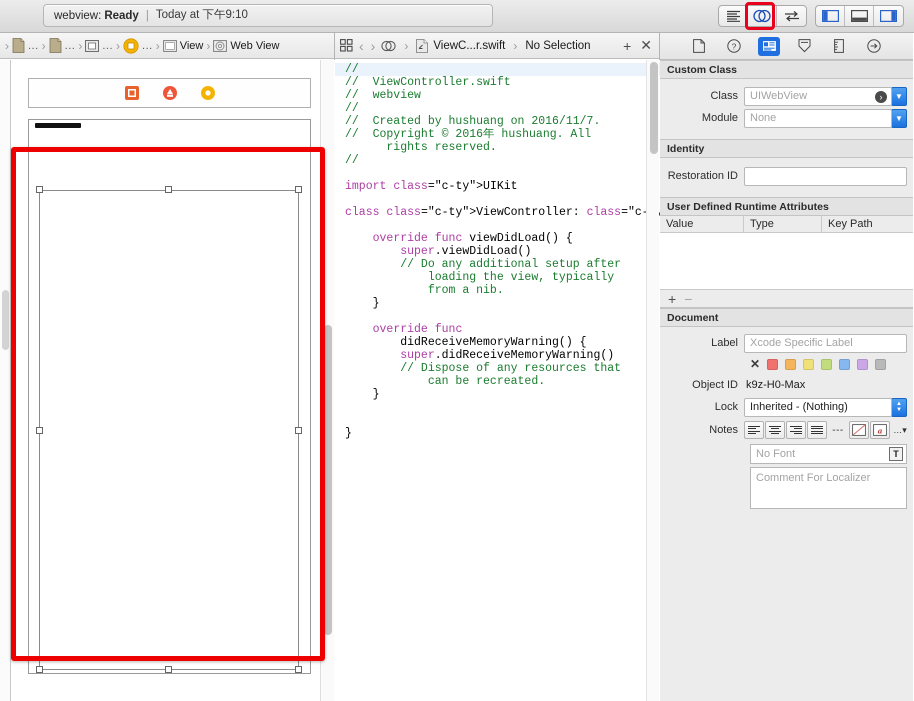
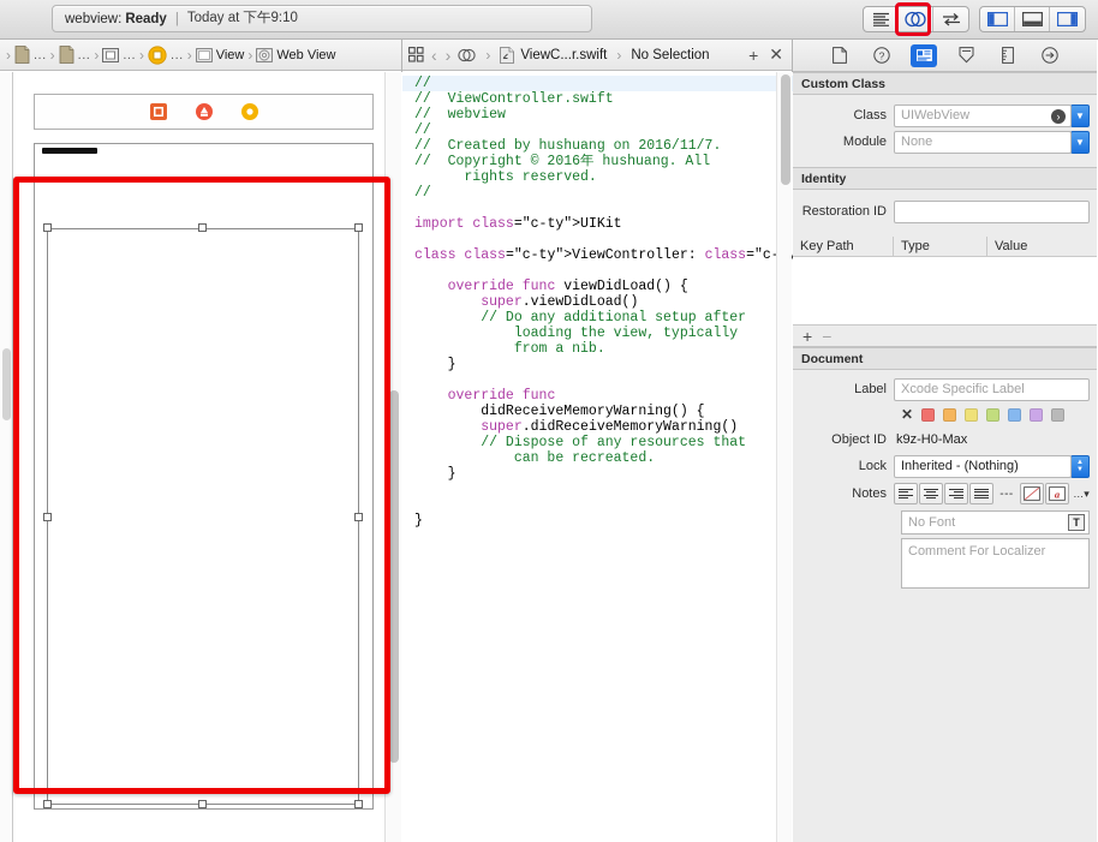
  webview:
  Ready
  |
  Today at 下午9:10
  ›
  ...
  ›
  ...
  ›
  ...
  ›
  ...
  ›
  View
  ›
  Web View
  ‹
  ›
  ›
  ViewC...r.swift
  ›
  No Selection
  +
  ✕
  //
  // ViewController.swift
  // webview
  //
  // Created by hushuang on 2016/11/7.
  // Copyright © 2016年 hushuang. All
  rights reserved.
  //
  import class="c-ty">UIKit
  override func viewDidLoad() {
  super.viewDidLoad()
  // Do any additional setup after
  loading the view, typically
  from a nib.
  }
  override func
  didReceiveMemoryWarning() {
  super.didReceiveMemoryWarning()
  // Dispose of any resources that
  can be recreated.
  }
  }
  ?
  Custom Class
  Class
  UIWebView
  ›
  ▼
  Module
  None
  ▼
  Identity
  Restoration ID
- User Defined Runtime Attributes
- Value
+ Key Path
  Type
- Key Path
+ Value
  +
  −
  Document
  Label
  Xcode Specific Label
  ✕
  Object ID
  k9z-H0-Max
  Lock
  Inherited - (Nothing)
  Notes
  ---
  a
  …▾
  No Font
  T
  Comment For Localizer
